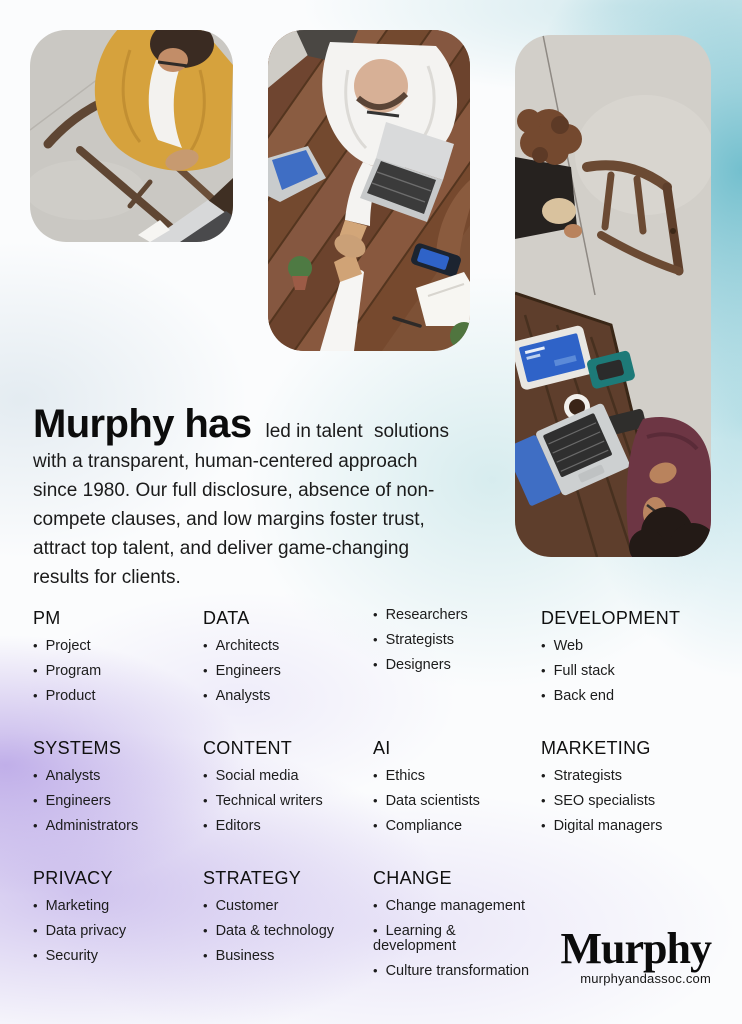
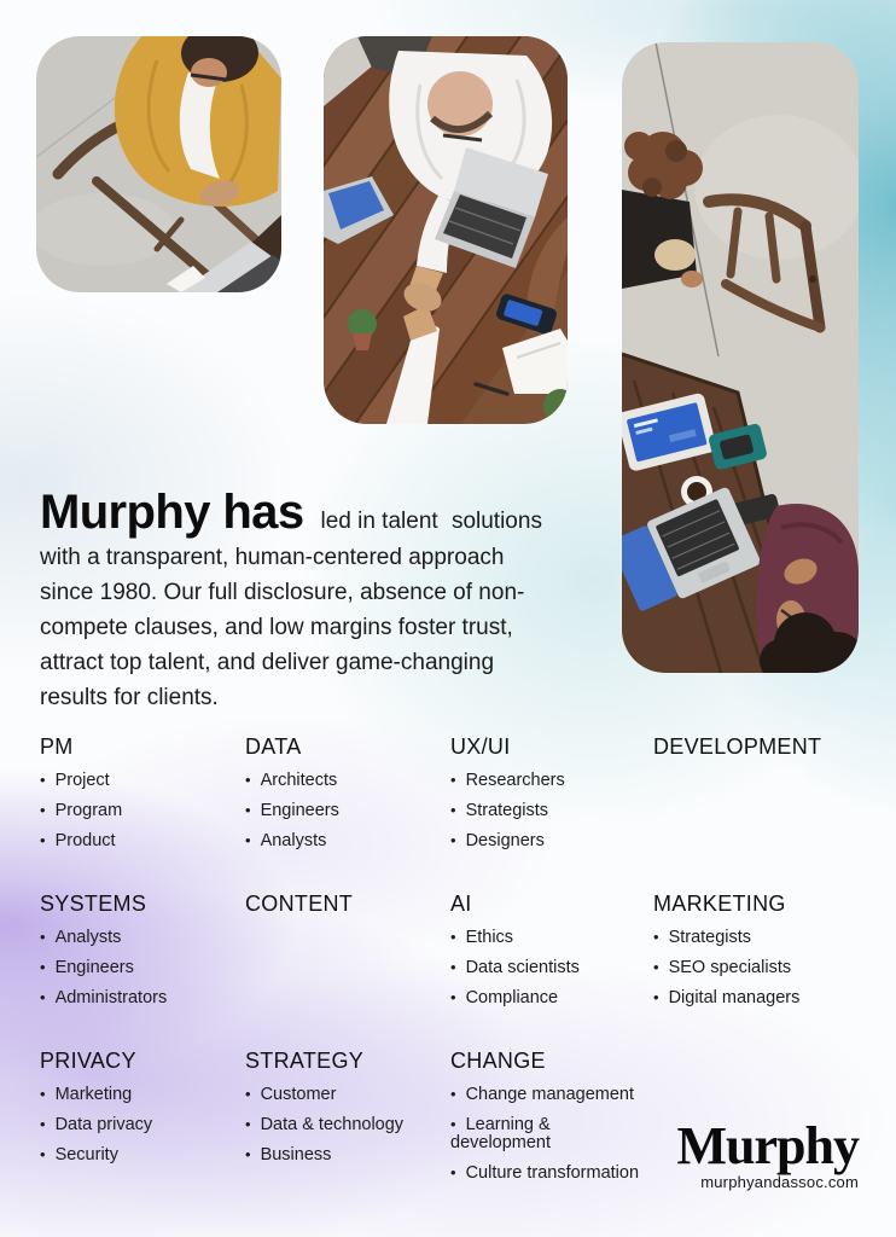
  Murphy has led in talent solutions with a transparent, human-centered approach since 1980. Our full disclosure, absence of non-compete clauses, and low margins foster trust, attract top talent, and deliver game-changing results for clients.
  PM
  Project
  Program
  Product
  DATA
  Architects
  Engineers
  Analysts
+ UX/UI
  Researchers
  Strategists
  Designers
  DEVELOPMENT
- Web
- Full stack
- Back end
  SYSTEMS
  Analysts
  Engineers
  Administrators
  CONTENT
- Social media
- Technical writers
- Editors
  AI
  Ethics
  Data scientists
  Compliance
  MARKETING
  Strategists
  SEO specialists
  Digital managers
  PRIVACY
  Marketing
  Data privacy
  Security
  STRATEGY
  Customer
  Data & technology
  Business
  CHANGE
  Change management
  Learning & development
  Culture transformation
  Murphy
  murphyandassoc.com
